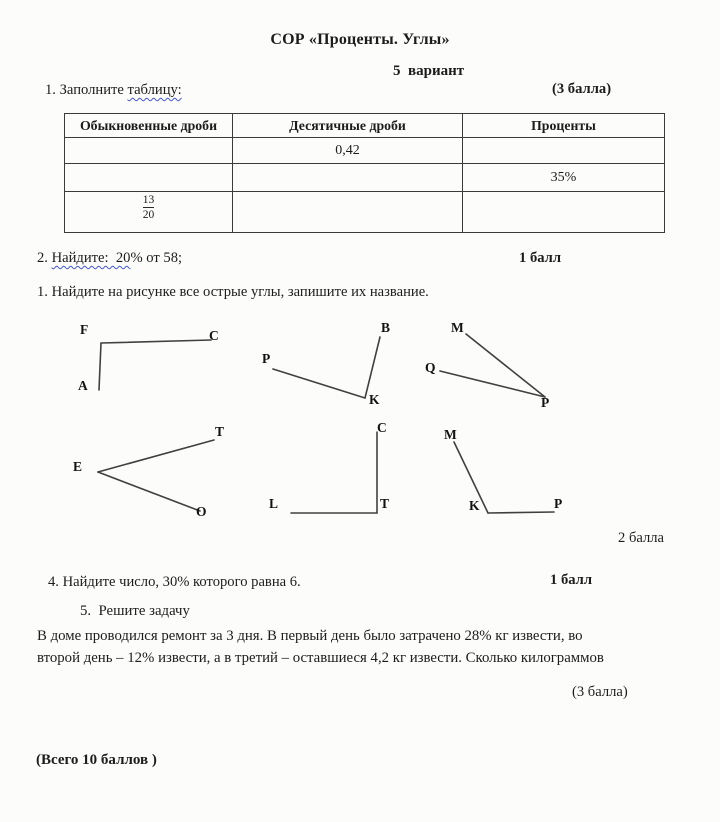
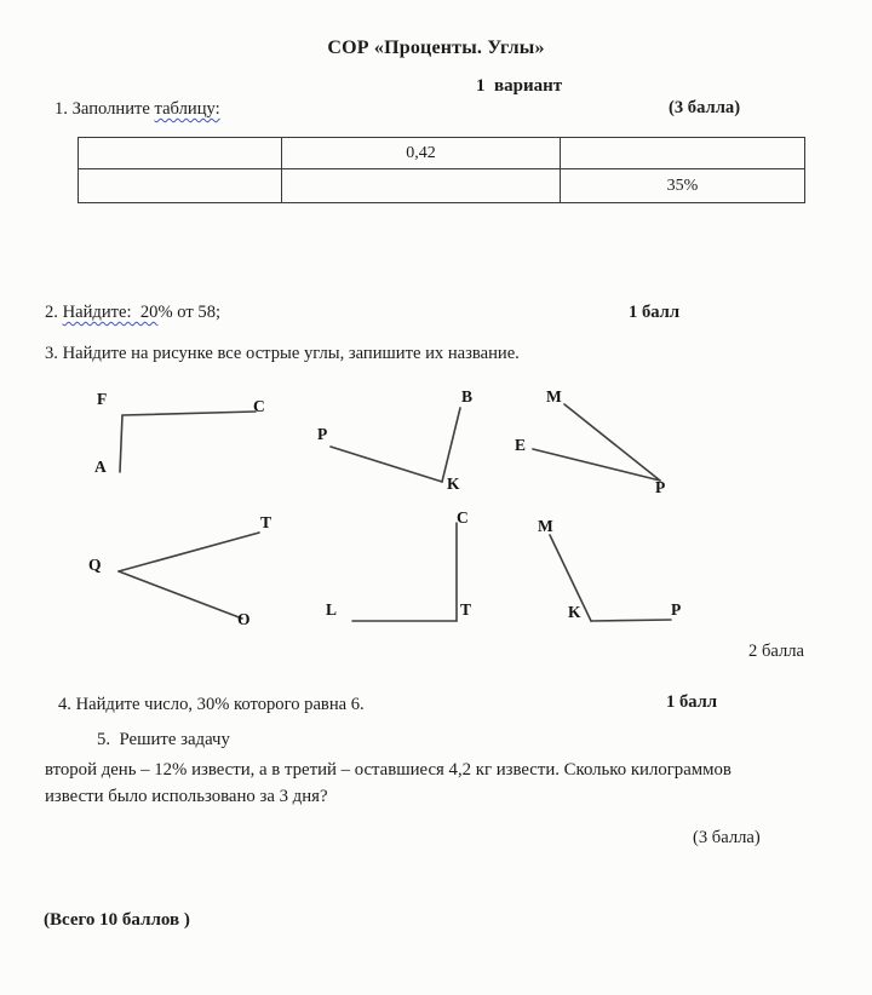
  СОР «Проценты. Углы»
- 5 вариант
+ 1 вариант
  1. Заполните таблицу:
  (3 балла)
- Обыкновенные дроби	Десятичные дроби	Проценты
  	0,42
  		35%
- 1320
  2. Найдите: 20% от 58;
  1 балл
- 1. Найдите на рисунке все острые углы, запишите их название.
+ 3. Найдите на рисунке все острые углы, запишите их название.
  F
  C
  A
  B
  P
  K
  M
- Q
+ E
  P
  T
- E
+ Q
  O
  C
  L
  T
  M
  K
  P
  2 балла
  4. Найдите число, 30% которого равна 6.
  1 балл
  5. Решите задачу
- В доме проводился ремонт за 3 дня. В первый день было затрачено 28% кг извести, во
  второй день – 12% извести, а в третий – оставшиеся 4,2 кг извести. Сколько килограммов
+ извести было использовано за 3 дня?
  (3 балла)
  (Всего 10 баллов )
